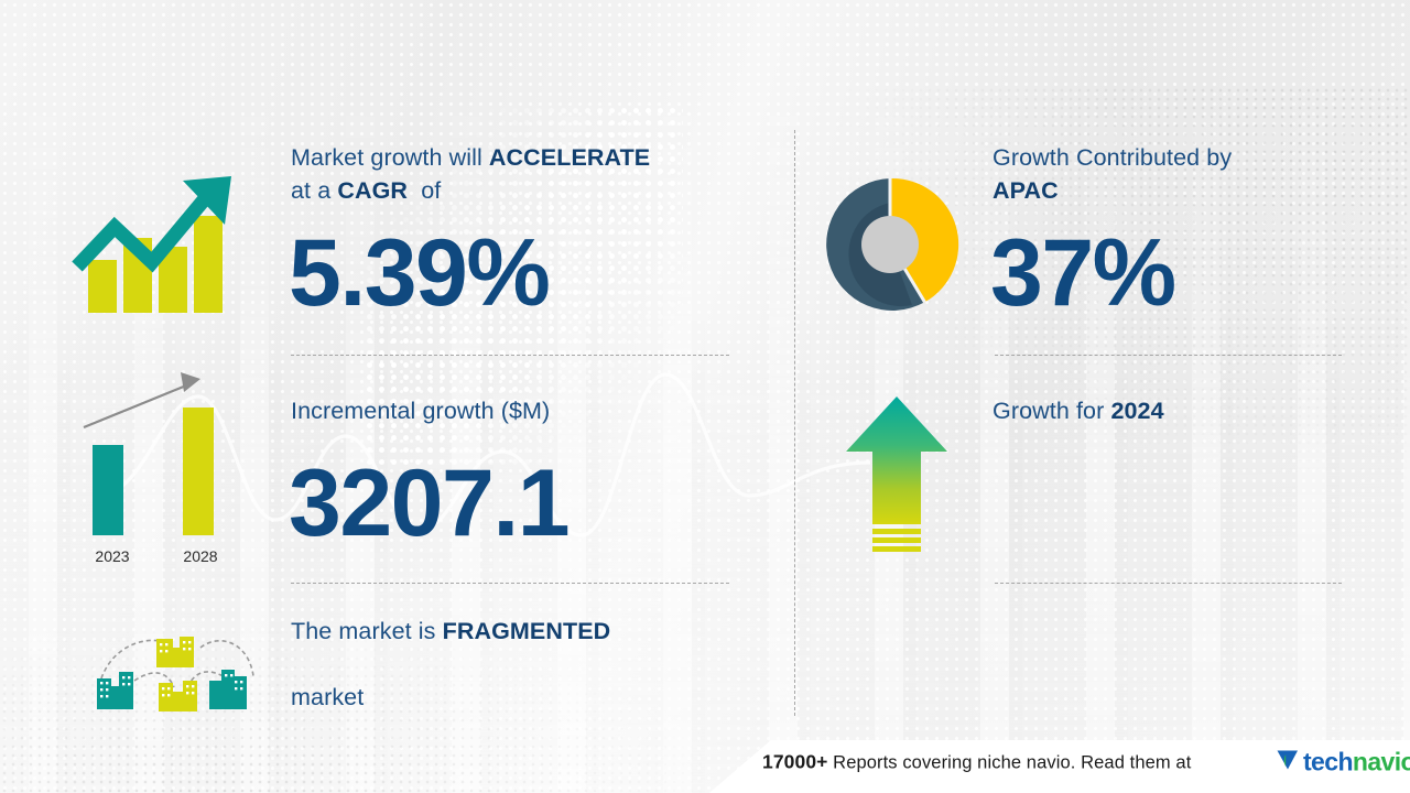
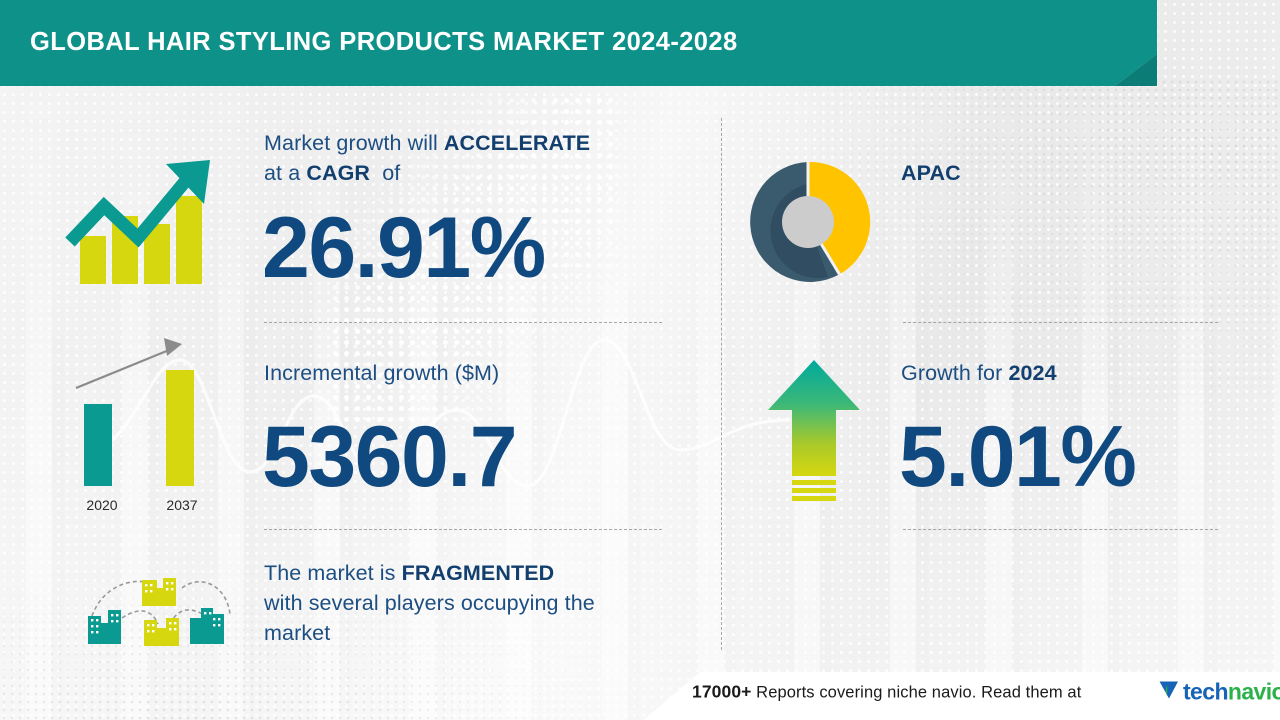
+ GLOBAL HAIR STYLING PRODUCTS MARKET 2024-2028
  Market growth will ACCELERATE
  at a CAGR of
- 5.39%
+ 26.91%
- 2023
+ 2020
- 2028
+ 2037
  Incremental growth ($M)
- 3207.1
+ 5360.7
  The market is FRAGMENTED
+ with several players occupying the
  market
- Growth Contributed by
  APAC
- 37%
  Growth for 2024
+ 5.01%
  17000+ Reports covering niche navio. Read them at
  tech
  navio
